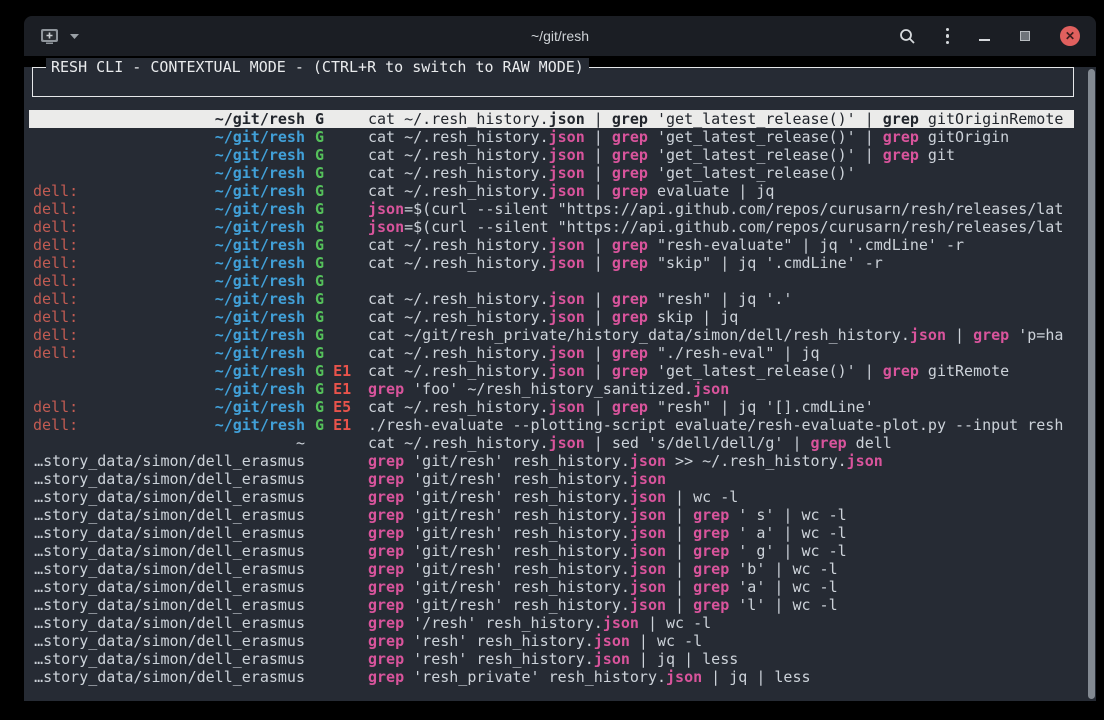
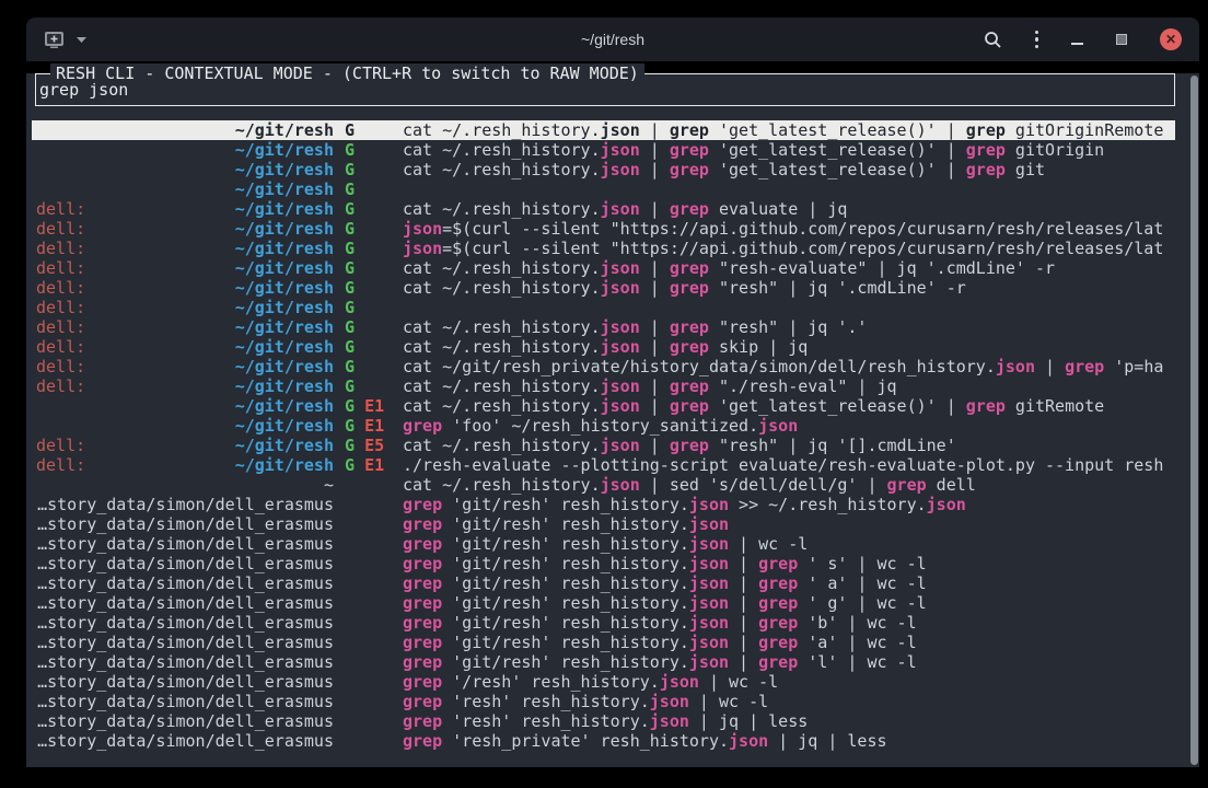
  ~/git/resh
  ✕
  RESH CLI - CONTEXTUAL MODE - (CTRL+R to switch to RAW MODE)
+ grep json
  ~/git/resh
  G
  cat ~/.resh_history.json | grep 'get_latest_release()' | grep gitOriginRemote
  ~/git/resh
  G
  cat ~/.resh_history.json | grep 'get_latest_release()' | grep gitOrigin
  ~/git/resh
  G
  cat ~/.resh_history.json | grep 'get_latest_release()' | grep git
  ~/git/resh
  G
- cat ~/.resh_history.json | grep 'get_latest_release()'
  dell:
  ~/git/resh
  G
  cat ~/.resh_history.json | grep evaluate | jq
  dell:
  ~/git/resh
  G
  json=$(curl --silent "https://api.github.com/repos/curusarn/resh/releases/lat
  dell:
  ~/git/resh
  G
  json=$(curl --silent "https://api.github.com/repos/curusarn/resh/releases/lat
  dell:
  ~/git/resh
  G
  cat ~/.resh_history.json | grep "resh-evaluate" | jq '.cmdLine' -r
  dell:
  ~/git/resh
  G
- cat ~/.resh_history.json | grep "skip" | jq '.cmdLine' -r
+ cat ~/.resh_history.json | grep "resh" | jq '.cmdLine' -r
  dell:
  ~/git/resh
  G
  dell:
  ~/git/resh
  G
  cat ~/.resh_history.json | grep "resh" | jq '.'
  dell:
  ~/git/resh
  G
  cat ~/.resh_history.json | grep skip | jq
  dell:
  ~/git/resh
  G
  cat ~/git/resh_private/history_data/simon/dell/resh_history.json | grep 'p=ha
  dell:
  ~/git/resh
  G
  cat ~/.resh_history.json | grep "./resh-eval" | jq
  ~/git/resh
  G E1
  cat ~/.resh_history.json | grep 'get_latest_release()' | grep gitRemote
  ~/git/resh
  G E1
  grep 'foo' ~/resh_history_sanitized.json
  dell:
  ~/git/resh
  G E5
  cat ~/.resh_history.json | grep "resh" | jq '[].cmdLine'
  dell:
  ~/git/resh
  G E1
  ./resh-evaluate --plotting-script evaluate/resh-evaluate-plot.py --input resh
  ~
  cat ~/.resh_history.json | sed 's/dell/dell/g' | grep dell
  …story_data/simon/dell_erasmus
  grep 'git/resh' resh_history.json >> ~/.resh_history.json
  …story_data/simon/dell_erasmus
  grep 'git/resh' resh_history.json
  …story_data/simon/dell_erasmus
  grep 'git/resh' resh_history.json | wc -l
  …story_data/simon/dell_erasmus
  grep 'git/resh' resh_history.json | grep ' s' | wc -l
  …story_data/simon/dell_erasmus
  grep 'git/resh' resh_history.json | grep ' a' | wc -l
  …story_data/simon/dell_erasmus
  grep 'git/resh' resh_history.json | grep ' g' | wc -l
  …story_data/simon/dell_erasmus
  grep 'git/resh' resh_history.json | grep 'b' | wc -l
  …story_data/simon/dell_erasmus
  grep 'git/resh' resh_history.json | grep 'a' | wc -l
  …story_data/simon/dell_erasmus
  grep 'git/resh' resh_history.json | grep 'l' | wc -l
  …story_data/simon/dell_erasmus
  grep '/resh' resh_history.json | wc -l
  …story_data/simon/dell_erasmus
  grep 'resh' resh_history.json | wc -l
  …story_data/simon/dell_erasmus
  grep 'resh' resh_history.json | jq | less
  …story_data/simon/dell_erasmus
  grep 'resh_private' resh_history.json | jq | less
